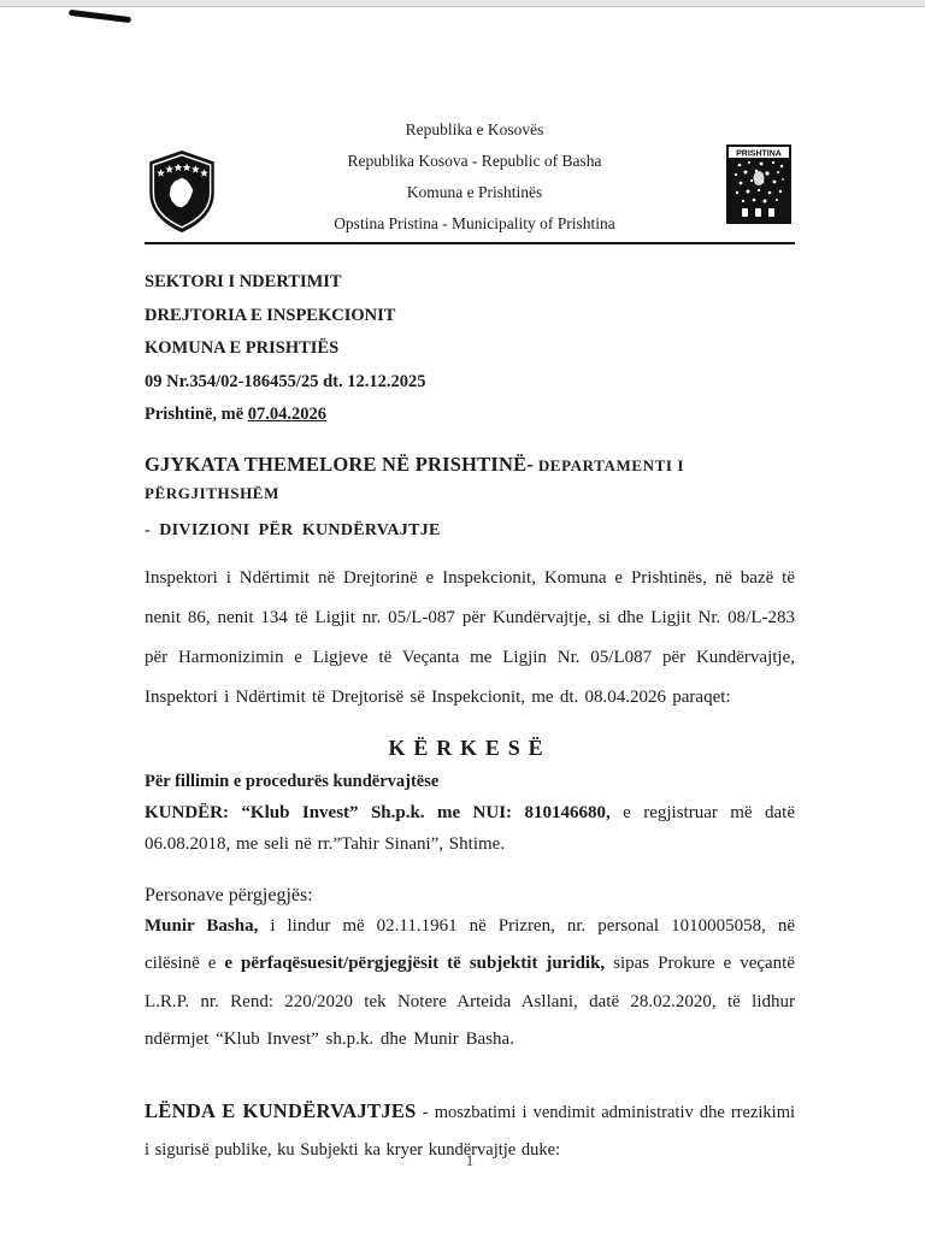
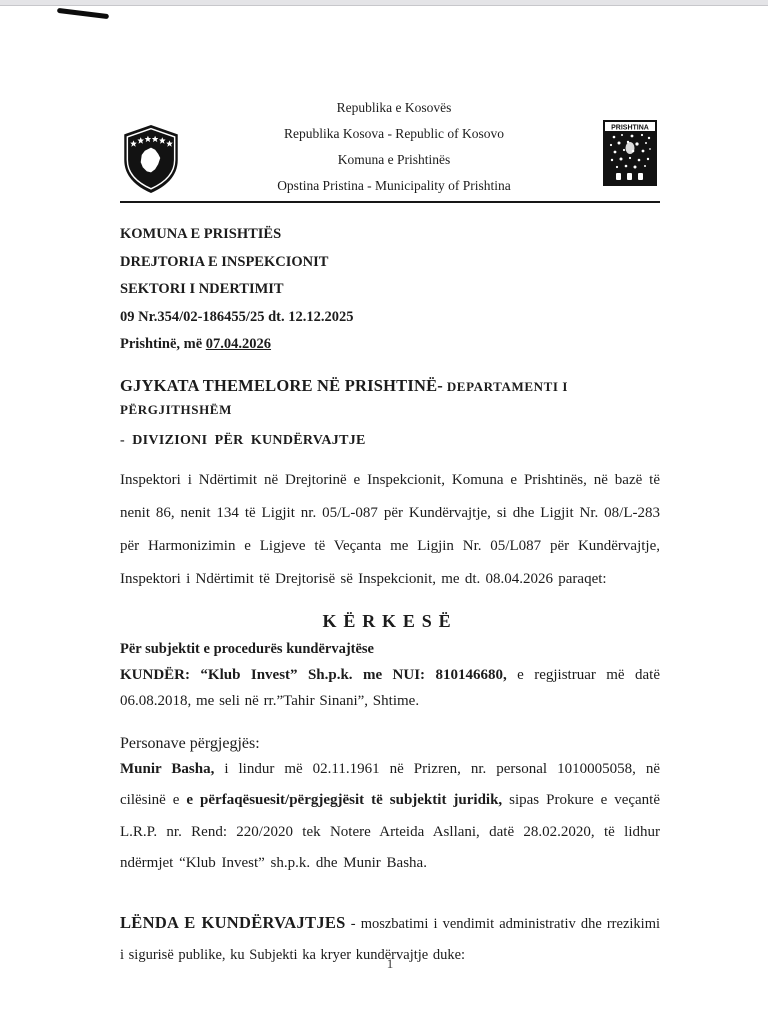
  Republika e Kosovës
- Republika Kosova - Republic of Basha
+ Republika Kosova - Republic of Kosovo
  Komuna e Prishtinës
  Opstina Pristina - Municipality of Prishtina
- SEKTORI I NDERTIMIT
+ KOMUNA E PRISHTIËS
  DREJTORIA E INSPEKCIONIT
- KOMUNA E PRISHTIËS
+ SEKTORI I NDERTIMIT
  09 Nr.354/02-186455/25 dt. 12.12.2025
  Prishtinë, më 07.04.2026
  GJYKATA THEMELORE NË PRISHTINË- DEPARTAMENTI I
  PËRGJITHSHËM
  - DIVIZIONI PËR KUNDËRVAJTJE
  Inspektori i Ndërtimit në Drejtorinë e Inspekcionit, Komuna e Prishtinës, në bazë të nenit 86, nenit 134 të Ligjit nr. 05/L-087 për Kundërvajtje, si dhe Ligjit Nr. 08/L-283 për Harmonizimin e Ligjeve të Veçanta me Ligjin Nr. 05/L087 për Kundërvajtje, Inspektori i Ndërtimit të Drejtorisë së Inspekcionit, me dt. 08.04.2026 paraqet:
  KËRKESË
- Për fillimin e procedurës kundërvajtëse
+ Për subjektit e procedurës kundërvajtëse
  KUNDËR: “Klub Invest” Sh.p.k. me NUI: 810146680, e regjistruar më datë 06.08.2018, me seli në rr.”Tahir Sinani”, Shtime.
  Personave përgjegjës:
  Munir Basha, i lindur më 02.11.1961 në Prizren, nr. personal 1010005058, në cilësinë e e përfaqësuesit/përgjegjësit të subjektit juridik, sipas Prokure e veçantë L.R.P. nr. Rend: 220/2020 tek Notere Arteida Asllani, datë 28.02.2020, të lidhur ndërmjet “Klub Invest” sh.p.k. dhe Munir Basha.
  LËNDA E KUNDËRVAJTJES - moszbatimi i vendimit administrativ dhe rrezikimi i sigurisë publike, ku Subjekti ka kryer kundërvajtje duke:
  1
